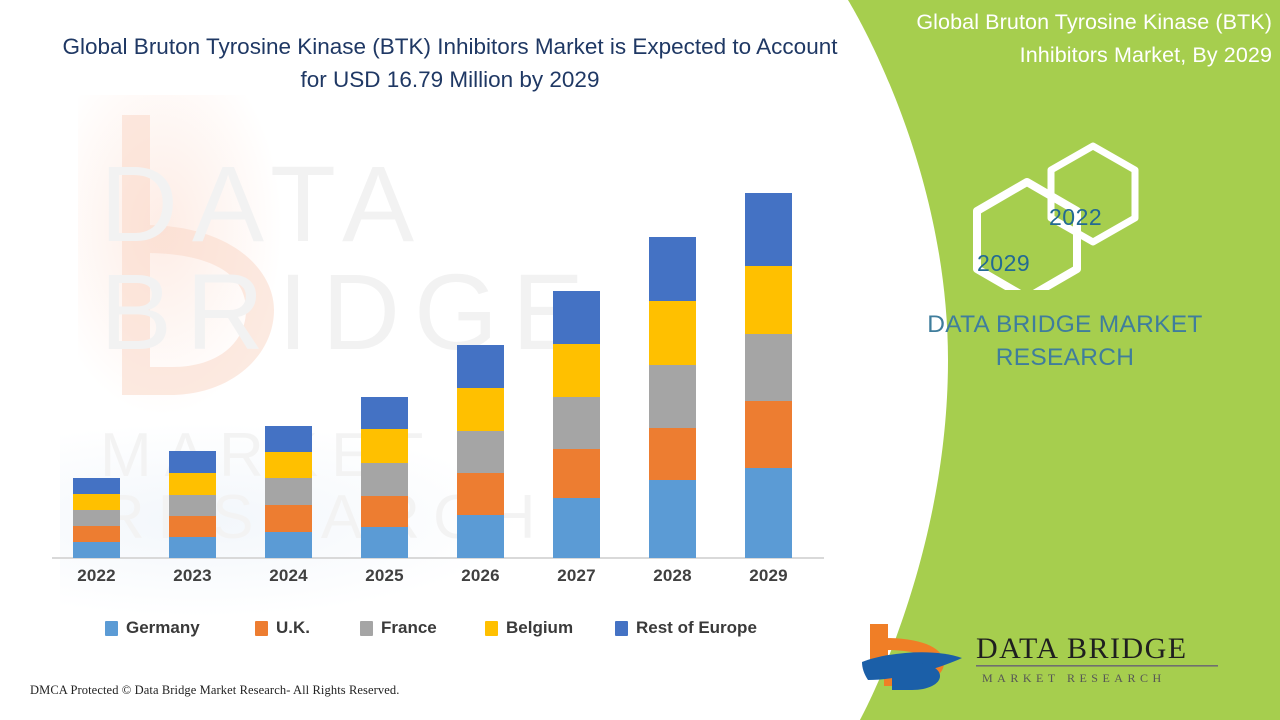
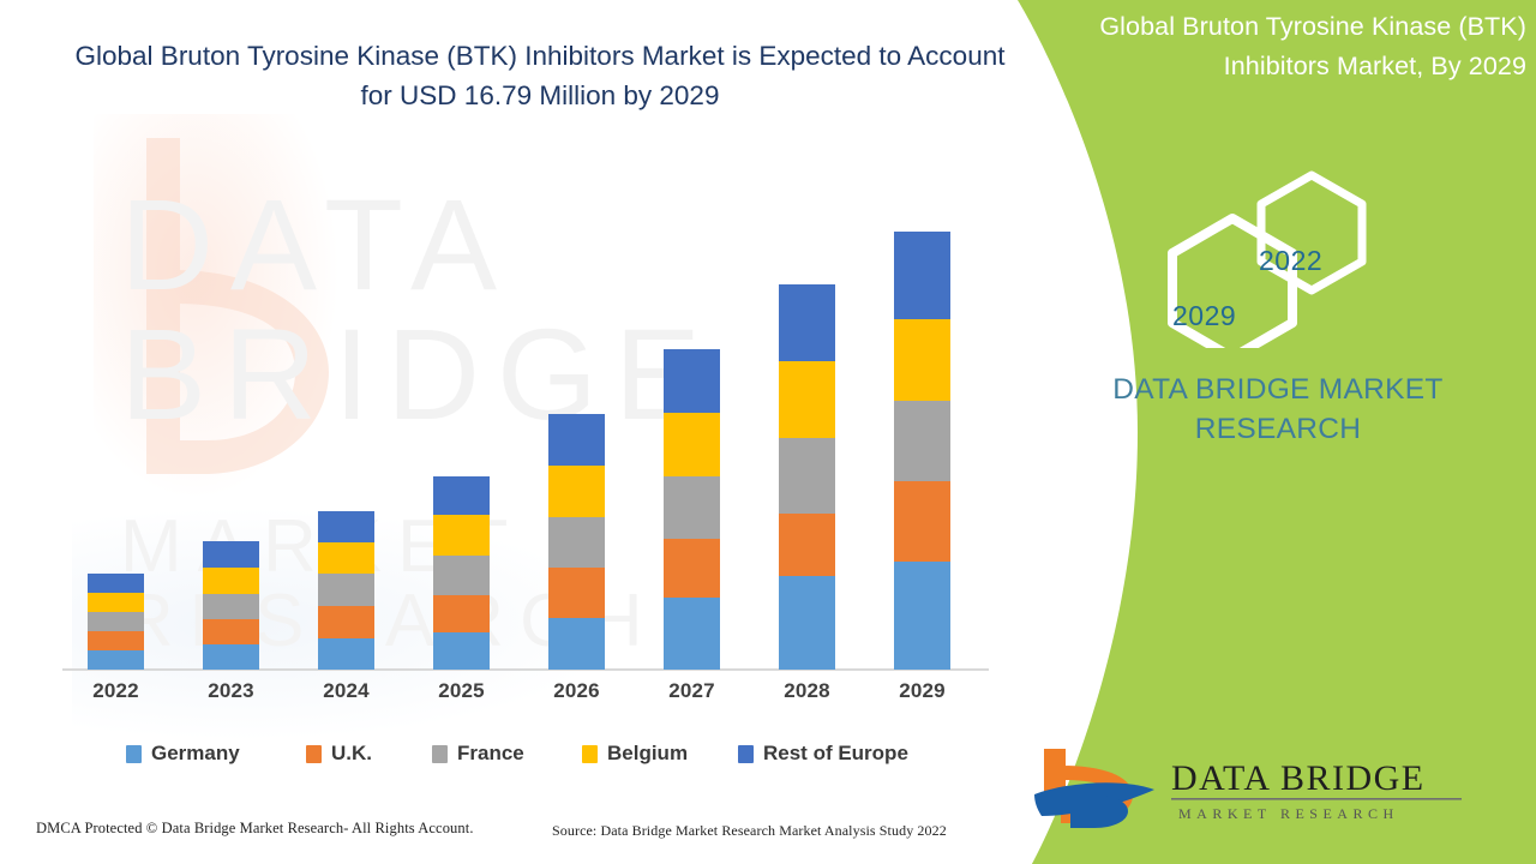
  DATA BRIDG
  Global Bruton Tyrosine Kinase (BTK) Inhibitors Market is Expected to Account for USD 16.79 Million by 2029
  2022
  2023
  2024
  2025
  2026
  2027
  2028
  2029
  Germany
  U.K.
  France
  Belgium
  Rest of Europe
- DMCA Protected © Data Bridge Market Research- All Rights Reserved.
+ DMCA Protected © Data Bridge Market Research- All Rights Account.
+ Source: Data Bridge Market Research Market Analysis Study 2022
  Global Bruton Tyrosine Kinase (BTK) Inhibitors Market, By 2029
  2022
  2029
  DATA BRIDGE MARKET RESEARCH
  DATA BRIDGE
  MARKET RESEARCH
